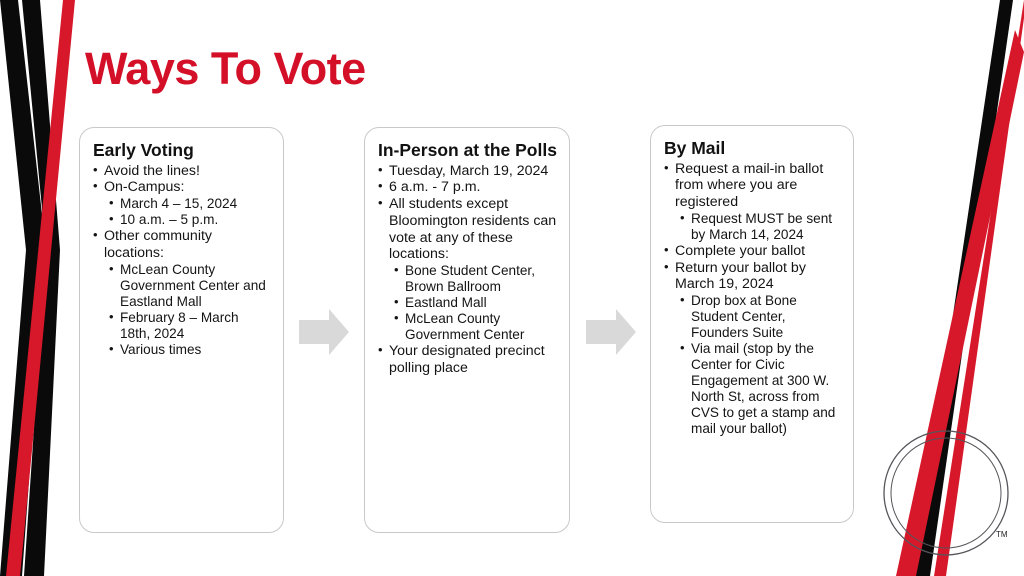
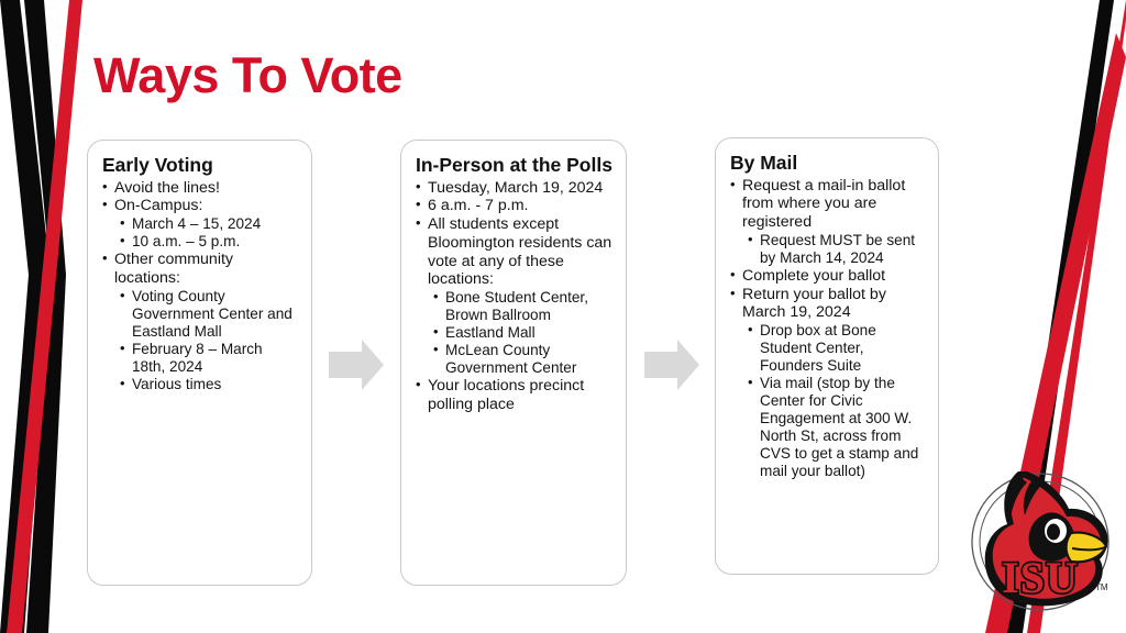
  Ways To Vote
  Early Voting
  Avoid the lines!
  On-Campus:
  March 4 – 15, 2024
  10 a.m. – 5 p.m.
  Other community locations:
- McLean County Government Center and Eastland Mall
+ Voting County Government Center and Eastland Mall
  February 8 – March 18th, 2024
  Various times
  In-Person at the Polls
  Tuesday, March 19, 2024
  6 a.m. - 7 p.m.
  All students except Bloomington residents can vote at any of these locations:
  Bone Student Center, Brown Ballroom
  Eastland Mall
  McLean County Government Center
- Your designated precinct polling place
+ Your locations precinct polling place
  By Mail
  Request a mail-in ballot from where you are registered
  Request MUST be sent by March 14, 2024
  Complete your ballot
  Return your ballot by March 19, 2024
  Drop box at Bone Student Center, Founders Suite
  Via mail (stop by the Center for Civic Engagement at 300 W. North St, across from CVS to get a stamp and mail your ballot)
+ ISU
  TM
